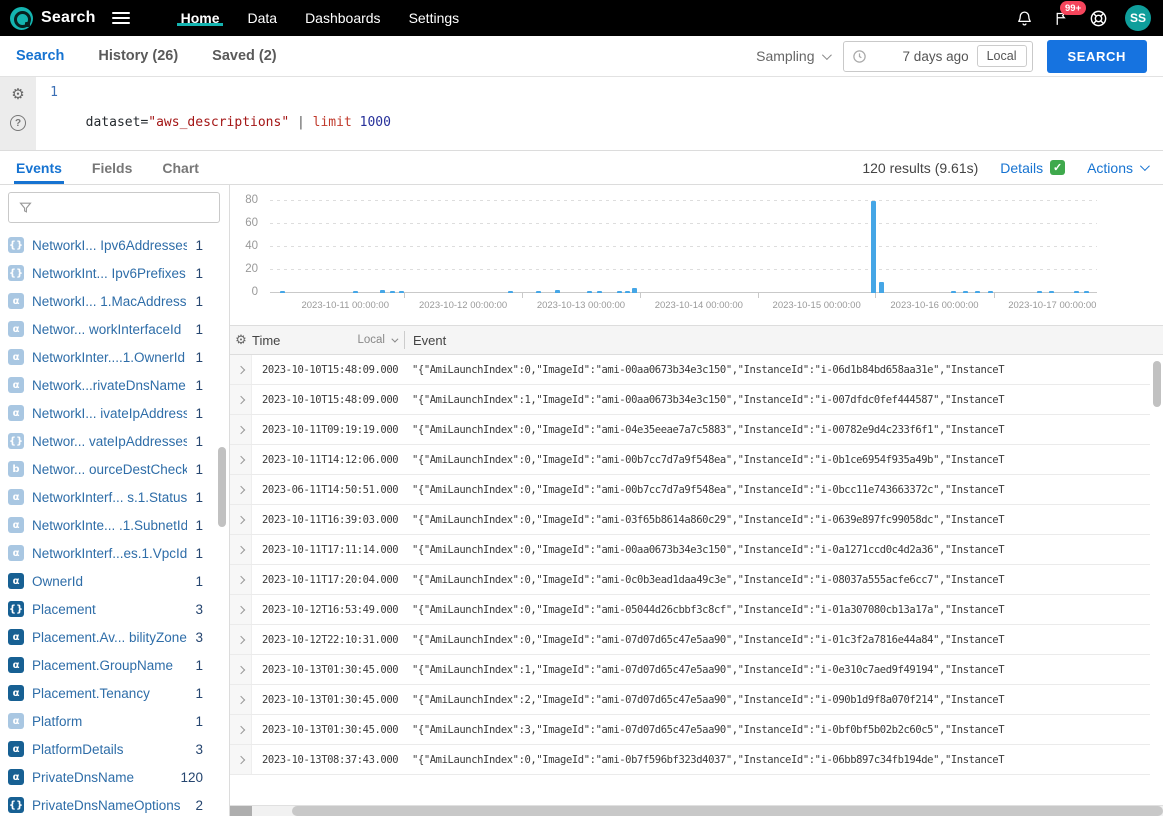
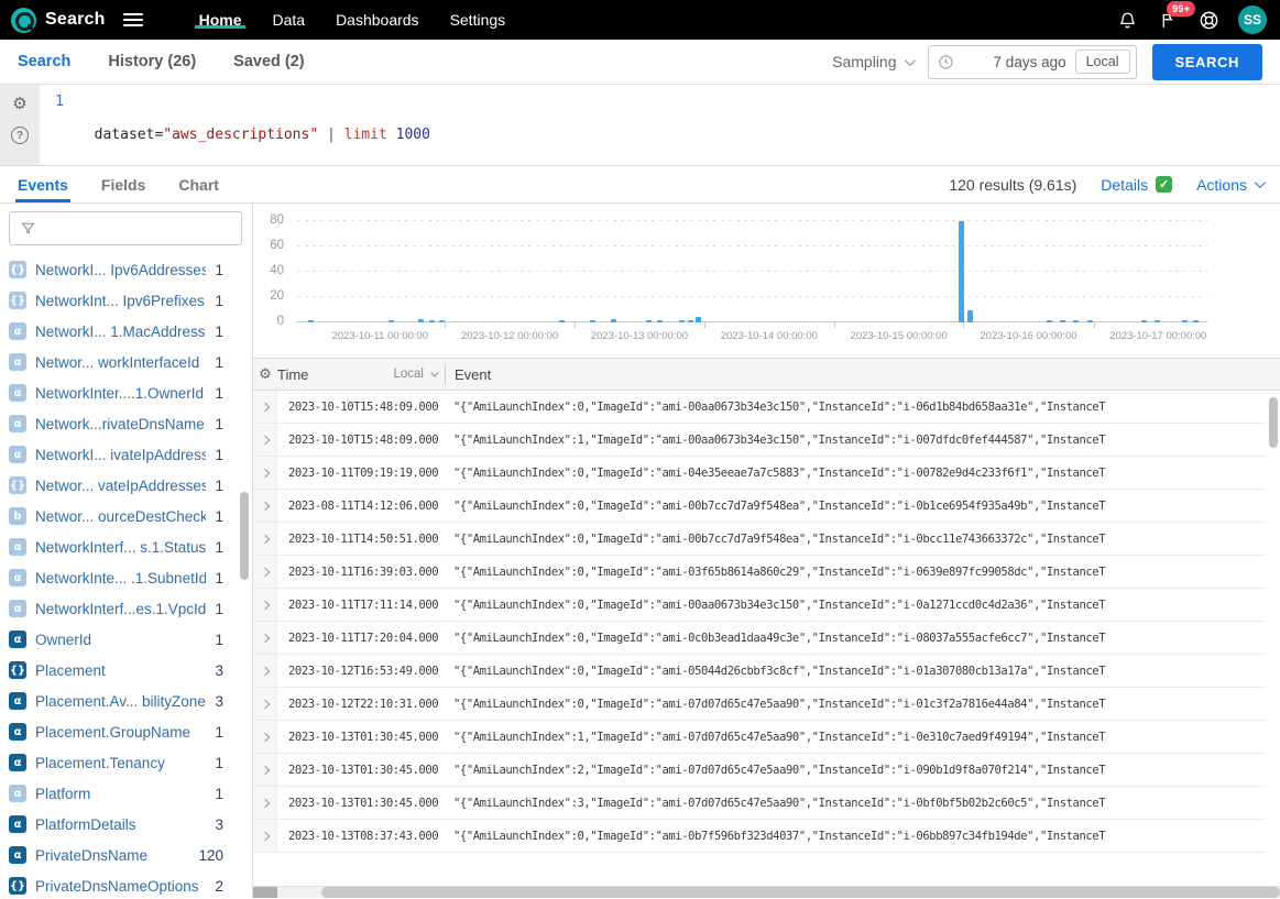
  Search
  Home
  Data
  Dashboards
  Settings
  99+
  SS
  Search
  History (26)
  Saved (2)
  Sampling
  7 days ago
  Local
  SEARCH
  ⚙
  ?
  1
  dataset="aws_descriptions" | limit 1000
  Events
  Fields
  Chart
  120 results (9.61s)
  Details
  ✓
  Actions
  {}
  NetworkI... Ipv6Addresses
  1
  {}
  NetworkInt... Ipv6Prefixes
  1
  α
  NetworkI... 1.MacAddress
  1
  α
  Networ... workInterfaceId
  1
  α
  NetworkInter....1.OwnerId
  1
  α
  Network...rivateDnsName
  1
  α
  NetworkI... ivateIpAddress
  1
  {}
  Networ... vateIpAddresses
  1
  b
  Networ... ourceDestCheck
  1
  α
  NetworkInterf... s.1.Status
  1
  α
  NetworkInte... .1.SubnetId
  1
  α
  NetworkInterf...es.1.VpcId
  1
  α
  OwnerId
  1
  {}
  Placement
  3
  α
  Placement.Av... bilityZone
  3
  α
  Placement.GroupName
  1
  α
  Placement.Tenancy
  1
  α
  Platform
  1
  α
  PlatformDetails
  3
  α
  PrivateDnsName
  120
  {}
  PrivateDnsNameOptions
  2
  0
  20
  40
  60
  80
  2023-10-11 00:00:00
  2023-10-12 00:00:00
  2023-10-13 00:00:00
  2023-10-14 00:00:00
  2023-10-15 00:00:00
  2023-10-16 00:00:00
  2023-10-17 00:00:00
  ⚙
  Time
  Local
  Event
  2023-10-10T15:48:09.000
  "{"AmiLaunchIndex":0,"ImageId":"ami-00aa0673b34e3c150","InstanceId":"i-06d1b84bd658aa31e","InstanceT
  2023-10-10T15:48:09.000
  "{"AmiLaunchIndex":1,"ImageId":"ami-00aa0673b34e3c150","InstanceId":"i-007dfdc0fef444587","InstanceT
  2023-10-11T09:19:19.000
  "{"AmiLaunchIndex":0,"ImageId":"ami-04e35eeae7a7c5883","InstanceId":"i-00782e9d4c233f6f1","InstanceT
- 2023-10-11T14:12:06.000
+ 2023-08-11T14:12:06.000
  "{"AmiLaunchIndex":0,"ImageId":"ami-00b7cc7d7a9f548ea","InstanceId":"i-0b1ce6954f935a49b","InstanceT
- 2023-06-11T14:50:51.000
+ 2023-10-11T14:50:51.000
  "{"AmiLaunchIndex":0,"ImageId":"ami-00b7cc7d7a9f548ea","InstanceId":"i-0bcc11e743663372c","InstanceT
  2023-10-11T16:39:03.000
  "{"AmiLaunchIndex":0,"ImageId":"ami-03f65b8614a860c29","InstanceId":"i-0639e897fc99058dc","InstanceT
  2023-10-11T17:11:14.000
  "{"AmiLaunchIndex":0,"ImageId":"ami-00aa0673b34e3c150","InstanceId":"i-0a1271ccd0c4d2a36","InstanceT
  2023-10-11T17:20:04.000
  "{"AmiLaunchIndex":0,"ImageId":"ami-0c0b3ead1daa49c3e","InstanceId":"i-08037a555acfe6cc7","InstanceT
  2023-10-12T16:53:49.000
  "{"AmiLaunchIndex":0,"ImageId":"ami-05044d26cbbf3c8cf","InstanceId":"i-01a307080cb13a17a","InstanceT
  2023-10-12T22:10:31.000
  "{"AmiLaunchIndex":0,"ImageId":"ami-07d07d65c47e5aa90","InstanceId":"i-01c3f2a7816e44a84","InstanceT
  2023-10-13T01:30:45.000
  "{"AmiLaunchIndex":1,"ImageId":"ami-07d07d65c47e5aa90","InstanceId":"i-0e310c7aed9f49194","InstanceT
  2023-10-13T01:30:45.000
  "{"AmiLaunchIndex":2,"ImageId":"ami-07d07d65c47e5aa90","InstanceId":"i-090b1d9f8a070f214","InstanceT
  2023-10-13T01:30:45.000
  "{"AmiLaunchIndex":3,"ImageId":"ami-07d07d65c47e5aa90","InstanceId":"i-0bf0bf5b02b2c60c5","InstanceT
  2023-10-13T08:37:43.000
  "{"AmiLaunchIndex":0,"ImageId":"ami-0b7f596bf323d4037","InstanceId":"i-06bb897c34fb194de","InstanceT
